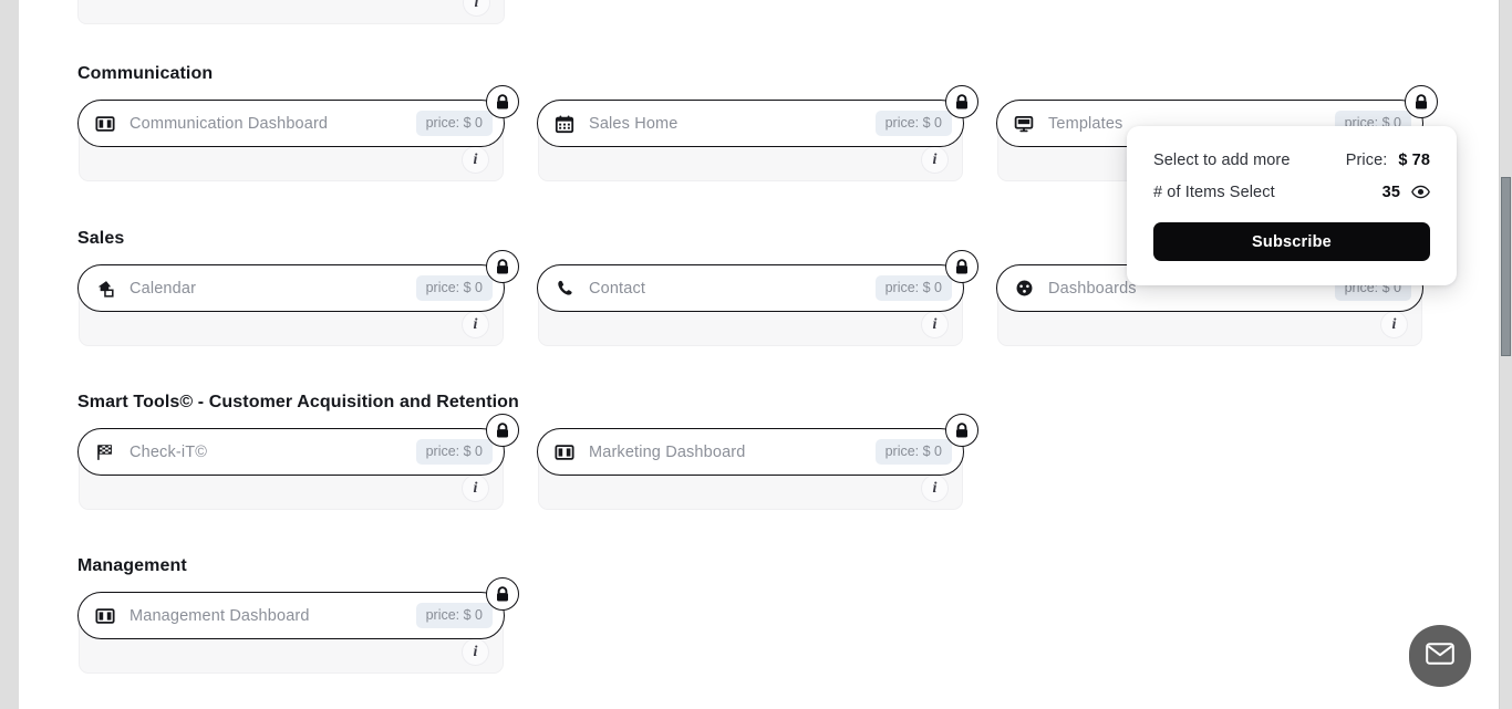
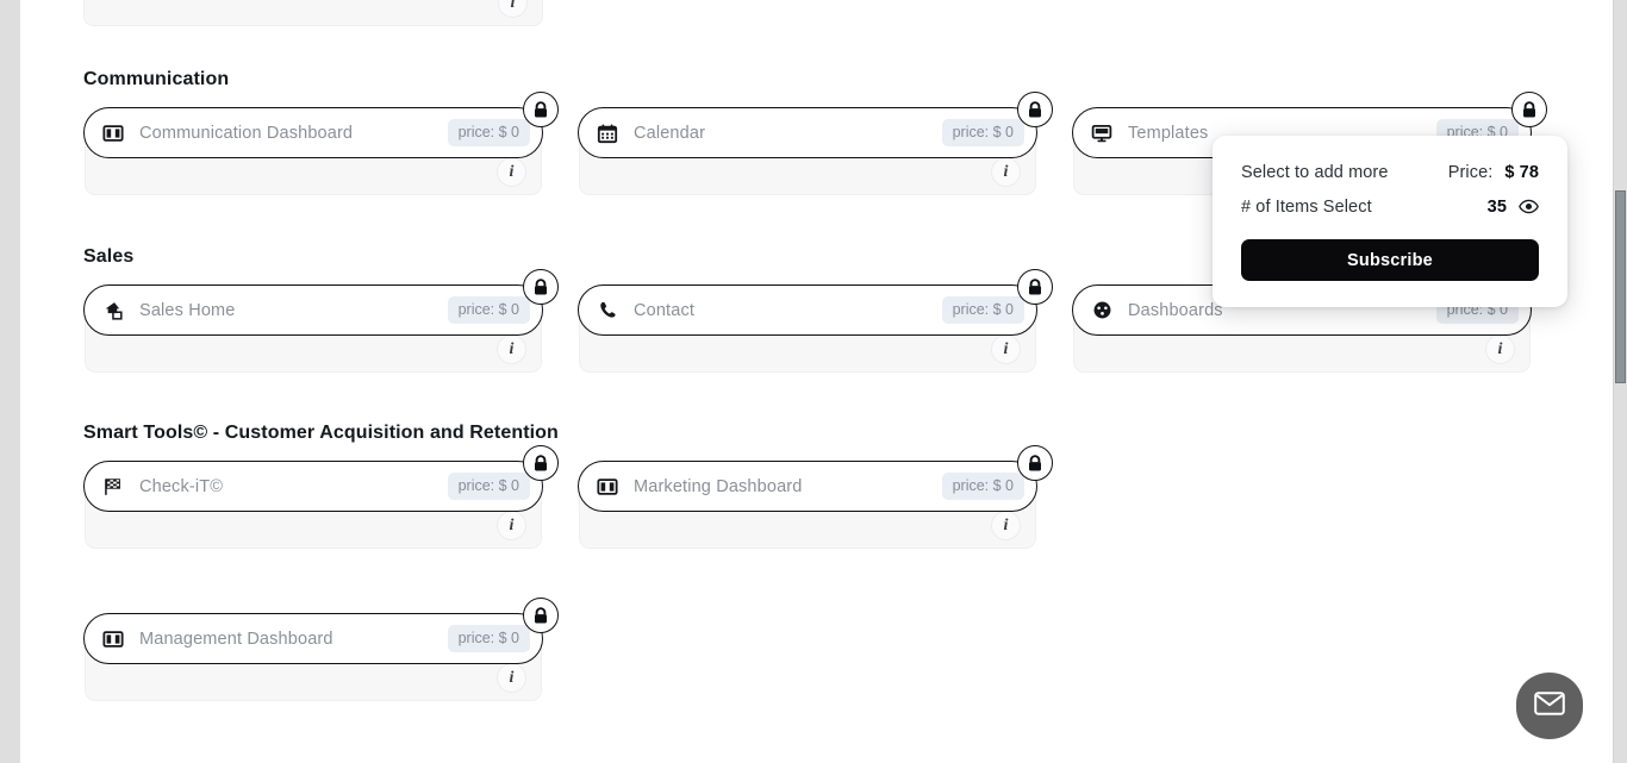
  i
  Communication
  i
  Communication Dashboard
  price: $ 0
  i
- Sales Home
+ Calendar
  price: $ 0
  Templates
  price: $ 0
  Sales
  i
- Calendar
+ Sales Home
  price: $ 0
  i
  Contact
  price: $ 0
  i
  Dashboards
  price: $ 0
  Smart Tools© - Customer Acquisition and Retention
  i
  Check-iT©
  price: $ 0
  i
  Marketing Dashboard
  price: $ 0
- Management
  i
  Management Dashboard
  price: $ 0
  Select to add more
  Price:
  $ 78
  # of Items Select
  35
  Subscribe
